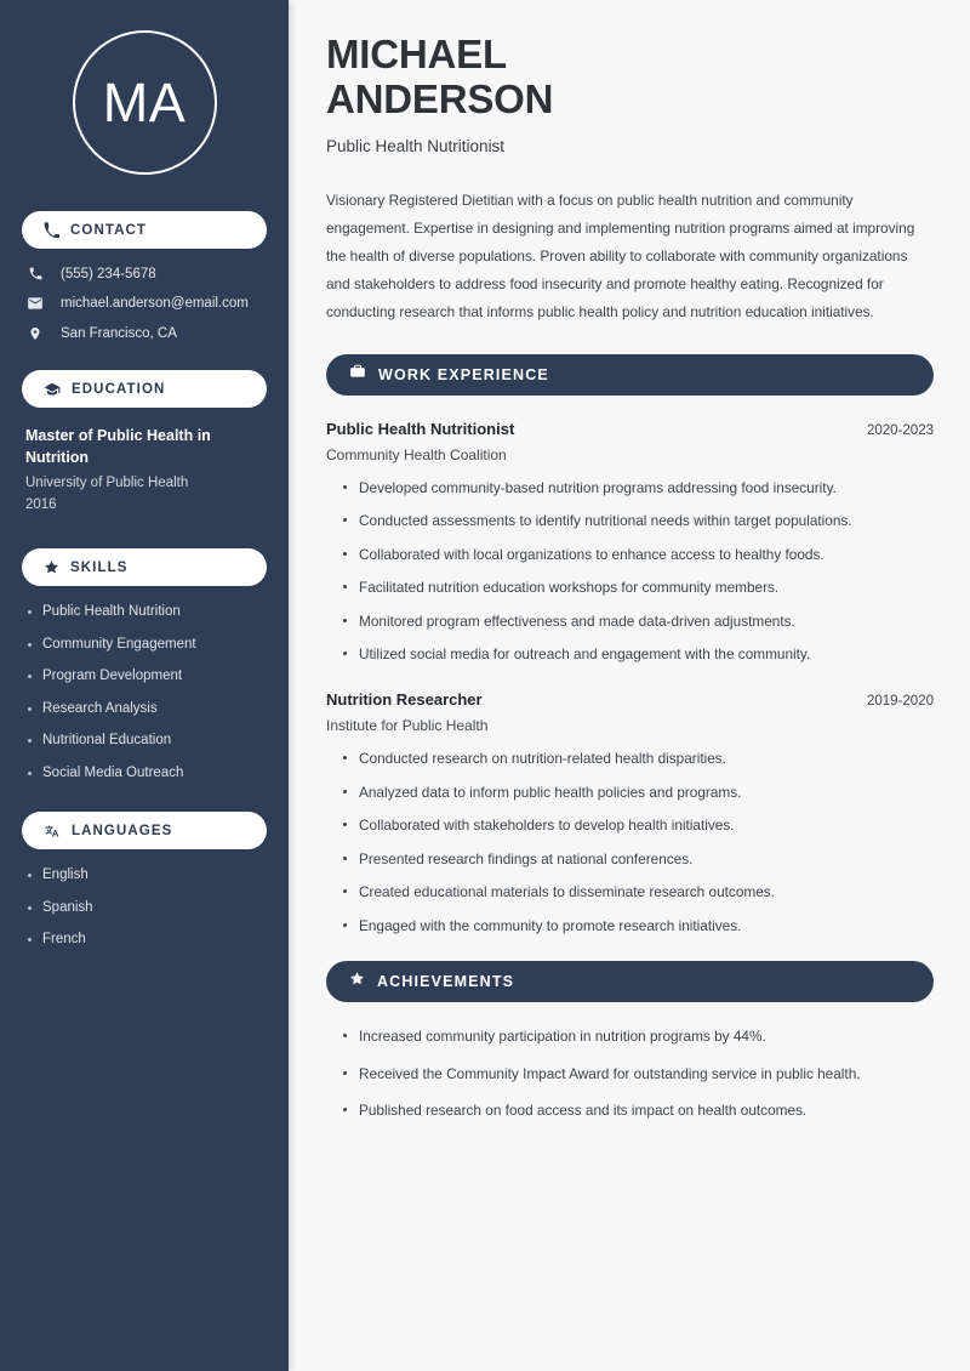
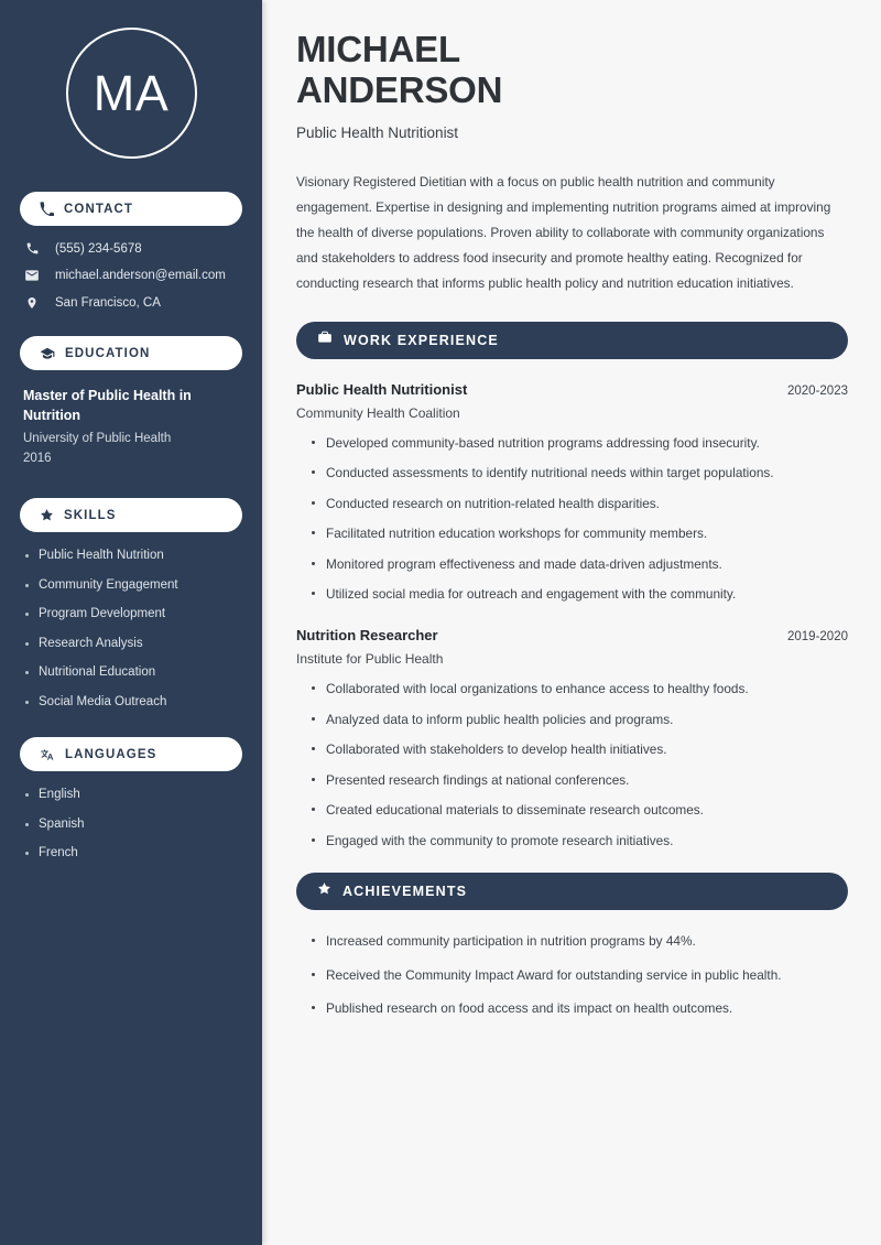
  MA
  CONTACT
  (555) 234-5678
  michael.anderson@email.com
  San Francisco, CA
  EDUCATION
  Master of Public Health in Nutrition
  University of Public Health
  2016
  SKILLS
  Public Health Nutrition
  Community Engagement
  Program Development
  Research Analysis
  Nutritional Education
  Social Media Outreach
  LANGUAGES
  English
  Spanish
  French
  MICHAEL
  ANDERSON
  Public Health Nutritionist
  Visionary Registered Dietitian with a focus on public health nutrition and community engagement. Expertise in designing and implementing nutrition programs aimed at improving the health of diverse populations. Proven ability to collaborate with community organizations and stakeholders to address food insecurity and promote healthy eating. Recognized for conducting research that informs public health policy and nutrition education initiatives.
  WORK EXPERIENCE
  Public Health Nutritionist
  2020-2023
  Community Health Coalition
  Developed community-based nutrition programs addressing food insecurity.
  Conducted assessments to identify nutritional needs within target populations.
- Collaborated with local organizations to enhance access to healthy foods.
+ Conducted research on nutrition-related health disparities.
  Facilitated nutrition education workshops for community members.
  Monitored program effectiveness and made data-driven adjustments.
  Utilized social media for outreach and engagement with the community.
  Nutrition Researcher
  2019-2020
  Institute for Public Health
- Conducted research on nutrition-related health disparities.
+ Collaborated with local organizations to enhance access to healthy foods.
  Analyzed data to inform public health policies and programs.
  Collaborated with stakeholders to develop health initiatives.
  Presented research findings at national conferences.
  Created educational materials to disseminate research outcomes.
  Engaged with the community to promote research initiatives.
  ACHIEVEMENTS
  Increased community participation in nutrition programs by 44%.
  Received the Community Impact Award for outstanding service in public health.
  Published research on food access and its impact on health outcomes.
